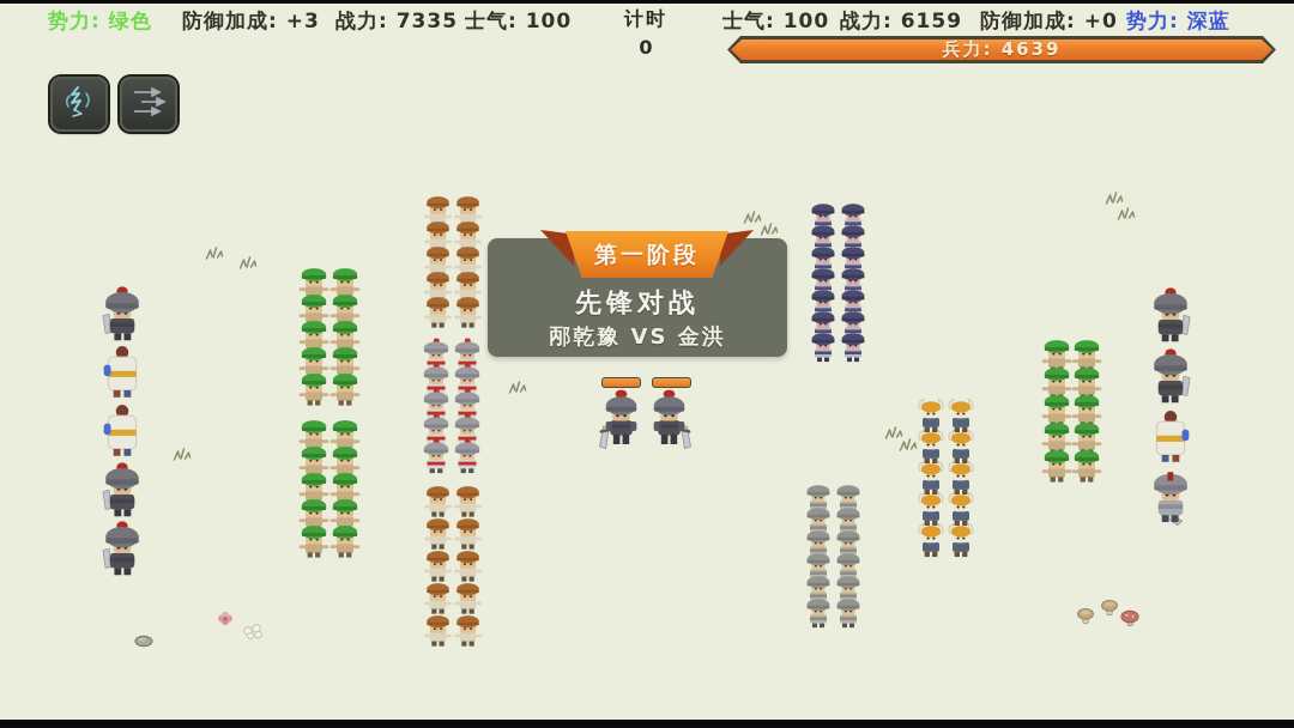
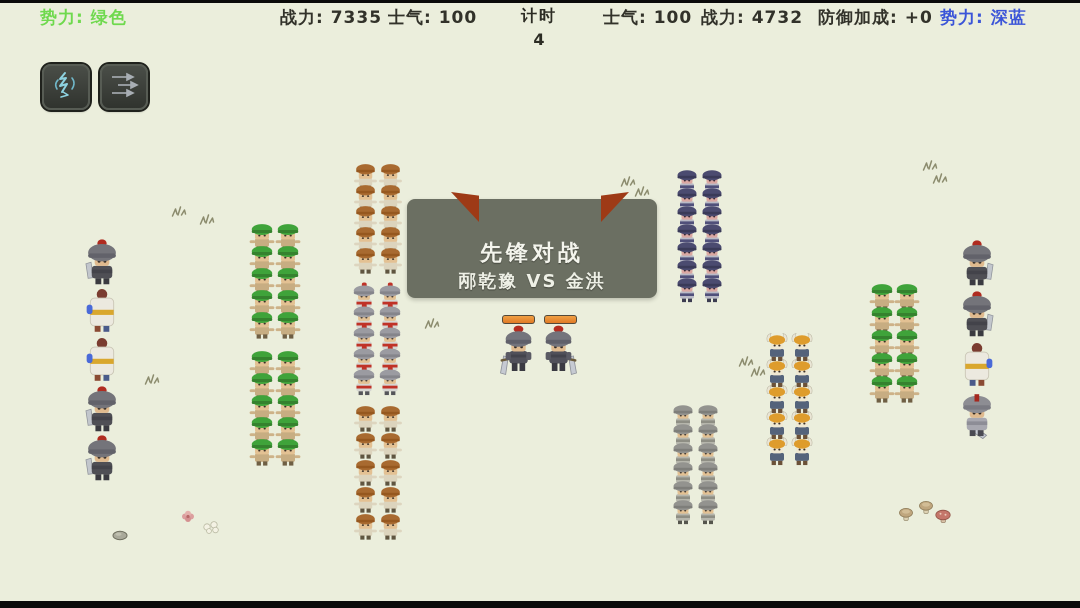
  势力: 绿色
- 防御加成: +3
  战力: 7335
  士气: 100
  计时
- 0
+ 4
  士气: 100
- 战力: 6159
+ 战力: 4732
  防御加成: +0
  势力: 深蓝
- 兵力: 4639
- 第一阶段
  先锋对战
  邴乾豫 VS 金洪
